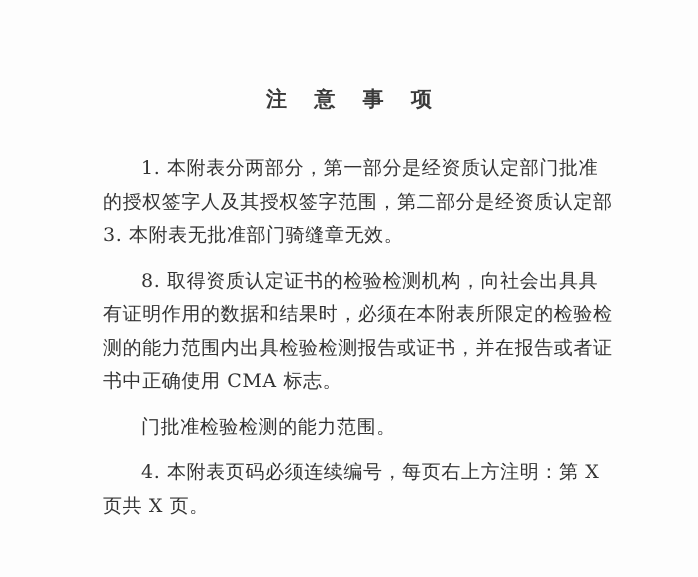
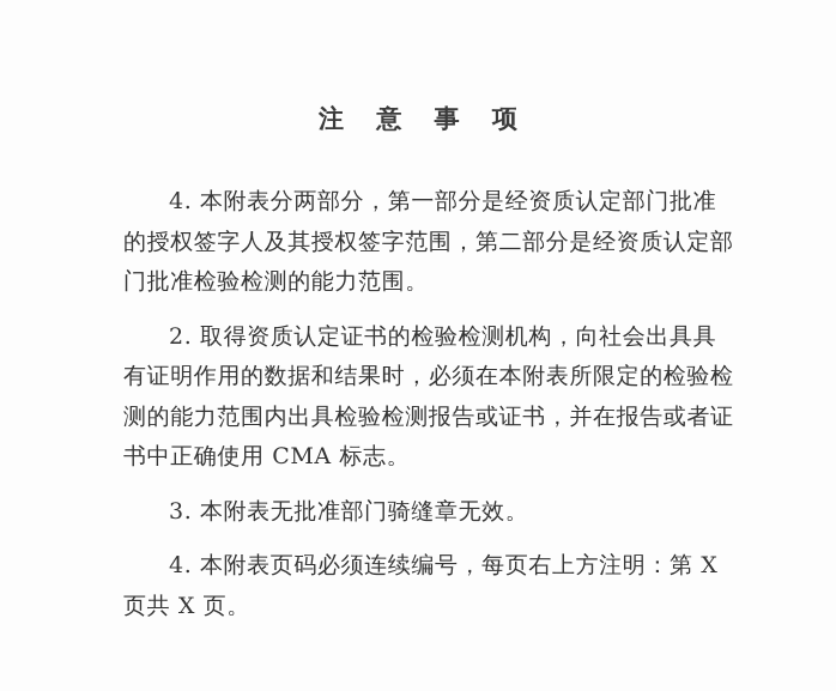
  注 意 事 项
- 1. 本附表分两部分，第一部分是经资质认定部门批准
+ 4. 本附表分两部分，第一部分是经资质认定部门批准
  的授权签字人及其授权签字范围，第二部分是经资质认定部
- 3. 本附表无批准部门骑缝章无效。
+ 门批准检验检测的能力范围。
- 8. 取得资质认定证书的检验检测机构，向社会出具具
+ 2. 取得资质认定证书的检验检测机构，向社会出具具
  有证明作用的数据和结果时，必须在本附表所限定的检验检
  测的能力范围内出具检验检测报告或证书，并在报告或者证
  书中正确使用 CMA 标志。
- 门批准检验检测的能力范围。
+ 3. 本附表无批准部门骑缝章无效。
  4. 本附表页码必须连续编号，每页右上方注明：第 X
  页共 X 页。
